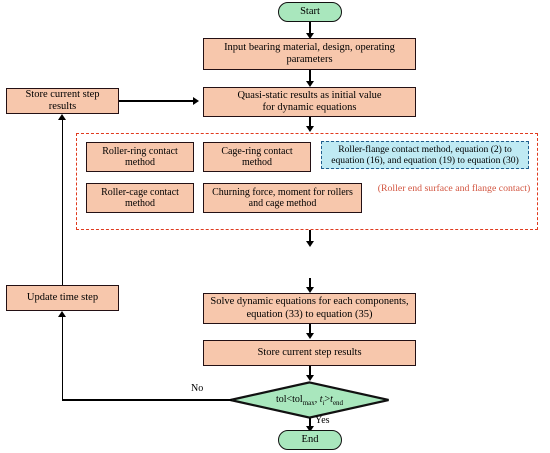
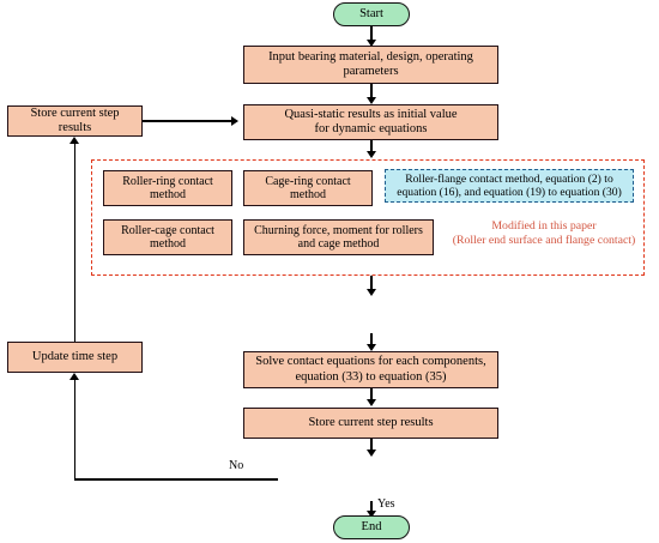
  Start
  Input bearing material, design, operating
  parameters
  Store current step results
  Quasi-static results as initial value
  for dynamic equations
  Roller-ring contact
  method
  Cage-ring contact
  method
  Roller-flange contact method, equation (2) to
  equation (16), and equation (19) to equation (30)
  Roller-cage contact
  method
  Churning force, moment for rollers
  and cage method
+ Modified in this paper
  (Roller end surface and flange contact)
  Update time step
- Solve dynamic equations for each components,
+ Solve contact equations for each components,
  equation (33) to equation (35)
  Store current step results
- tol<tolmax, ti>tend
  No
  Yes
  End
